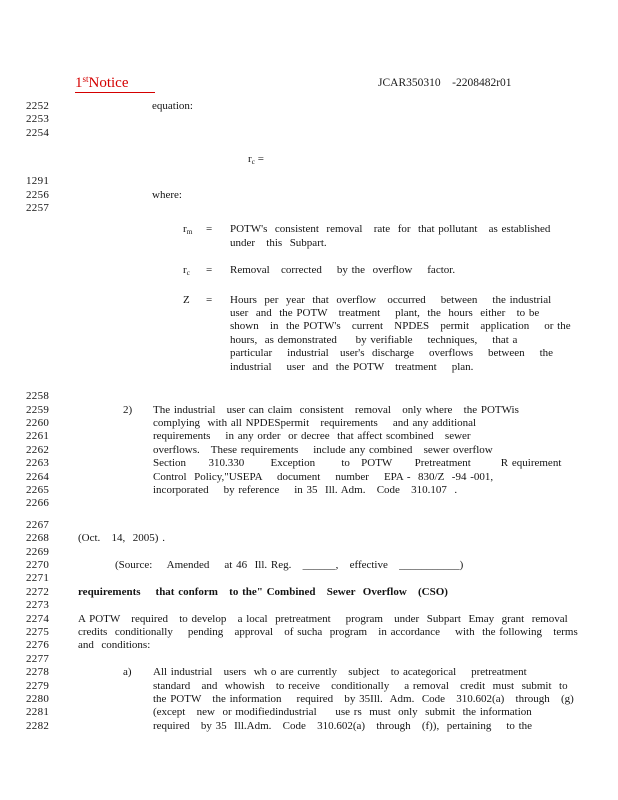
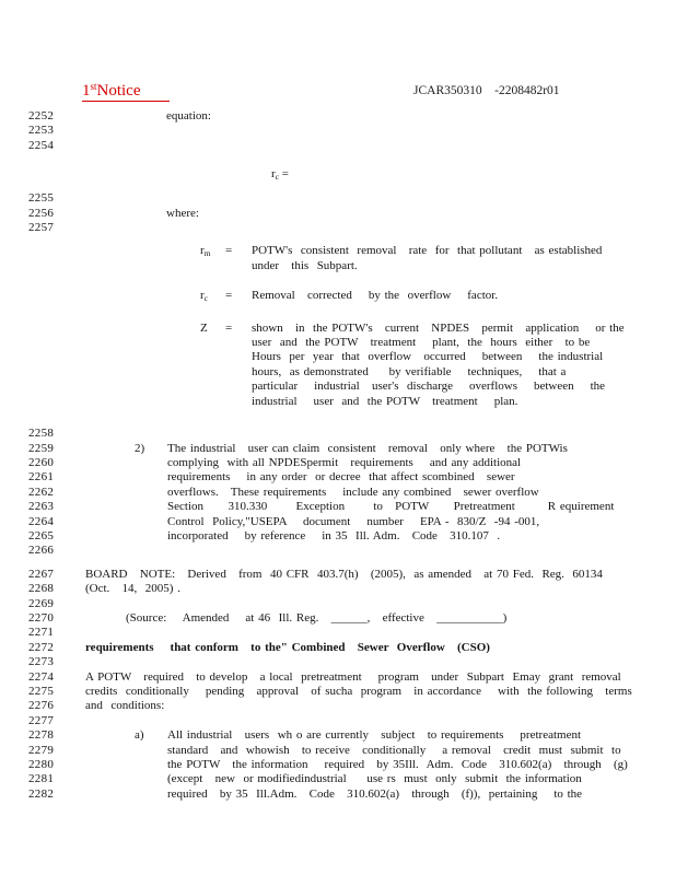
  1stNotice
  JCAR350310 -2208482r01
  2252
  equation:
  2253
  2254
  rc =
- 1291
+ 2255
  2256
  where:
  2257
  rm
  =
  POTW's consistent removal rate for that pollutant as established
  under this Subpart.
  rc
  =
  Removal corrected by the overflow factor.
  Z
  =
- Hours per year that overflow occurred between the industrial
+ shown in the POTW's current NPDES permit application or the
  user and the POTW treatment plant, the hours either to be
- shown in the POTW's current NPDES permit application or the
+ Hours per year that overflow occurred between the industrial
  hours, as demonstrated by verifiable techniques, that a
  particular industrial user's discharge overflows between the
  industrial user and the POTW treatment plan.
  2258
  2259
  2)
  The industrial user can claim consistent removal only where the POTWis
  2260
  complying with all NPDESpermit requirements and any additional
  2261
  requirements in any order or decree that affect scombined sewer
  2262
  overflows. These requirements include any combined sewer overflow
  2263
  Section 310.330 Exception to POTW Pretreatment R equirement
  2264
  Control Policy,"USEPA document number EPA - 830/Z -94 -001,
  2265
  incorporated by reference in 35 Ill. Adm. Code 310.107 .
  2266
  2267
+ BOARD NOTE: Derived from 40 CFR 403.7(h) (2005), as amended at 70 Fed. Reg. 60134
  2268
  (Oct. 14, 2005) .
  2269
  2270
  (Source: Amended at 46 Ill. Reg. ______, effective ___________)
  2271
  2272
  requirements that conform to the" Combined Sewer Overflow (CSO)
  2273
  2274
  A POTW required to develop a local pretreatment program under Subpart Emay grant removal
  2275
  credits conditionally pending approval of sucha program in accordance with the following terms
  2276
  and conditions:
  2277
  2278
  a)
- All industrial users wh o are currently subject to acategorical pretreatment
+ All industrial users wh o are currently subject to requirements pretreatment
  2279
  standard and whowish to receive conditionally a removal credit must submit to
  2280
  the POTW the information required by 35Ill. Adm. Code 310.602(a) through (g)
  2281
  (except new or modifiedindustrial use rs must only submit the information
  2282
  required by 35 Ill.Adm. Code 310.602(a) through (f)), pertaining to the
